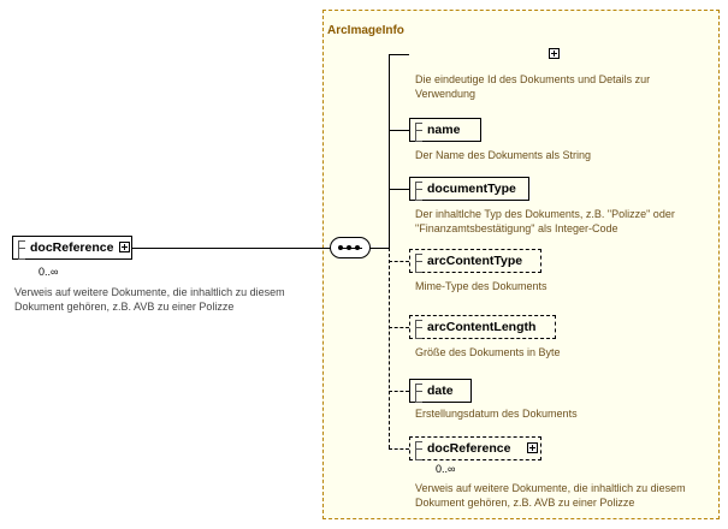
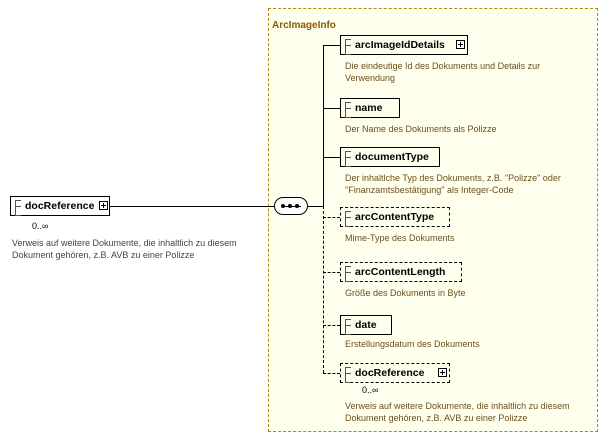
  ArcImageInfo
  docReference
  0..∞
  Verweis auf weitere Dokumente, die inhaltlich zu diesem
  Dokument gehören, z.B. AVB zu einer Polizze
+ arcImageIdDetails
  Die eindeutige Id des Dokuments und Details zur
  Verwendung
  name
- Der Name des Dokuments als String
+ Der Name des Dokuments als Polizze
  documentType
  Der inhaltlche Typ des Dokuments, z.B. "Polizze" oder
  "Finanzamtsbestätigung" als Integer-Code
  arcContentType
  Mime-Type des Dokuments
  arcContentLength
  Größe des Dokuments in Byte
  date
  Erstellungsdatum des Dokuments
  docReference
  0..∞
  Verweis auf weitere Dokumente, die inhaltlich zu diesem
  Dokument gehören, z.B. AVB zu einer Polizze
